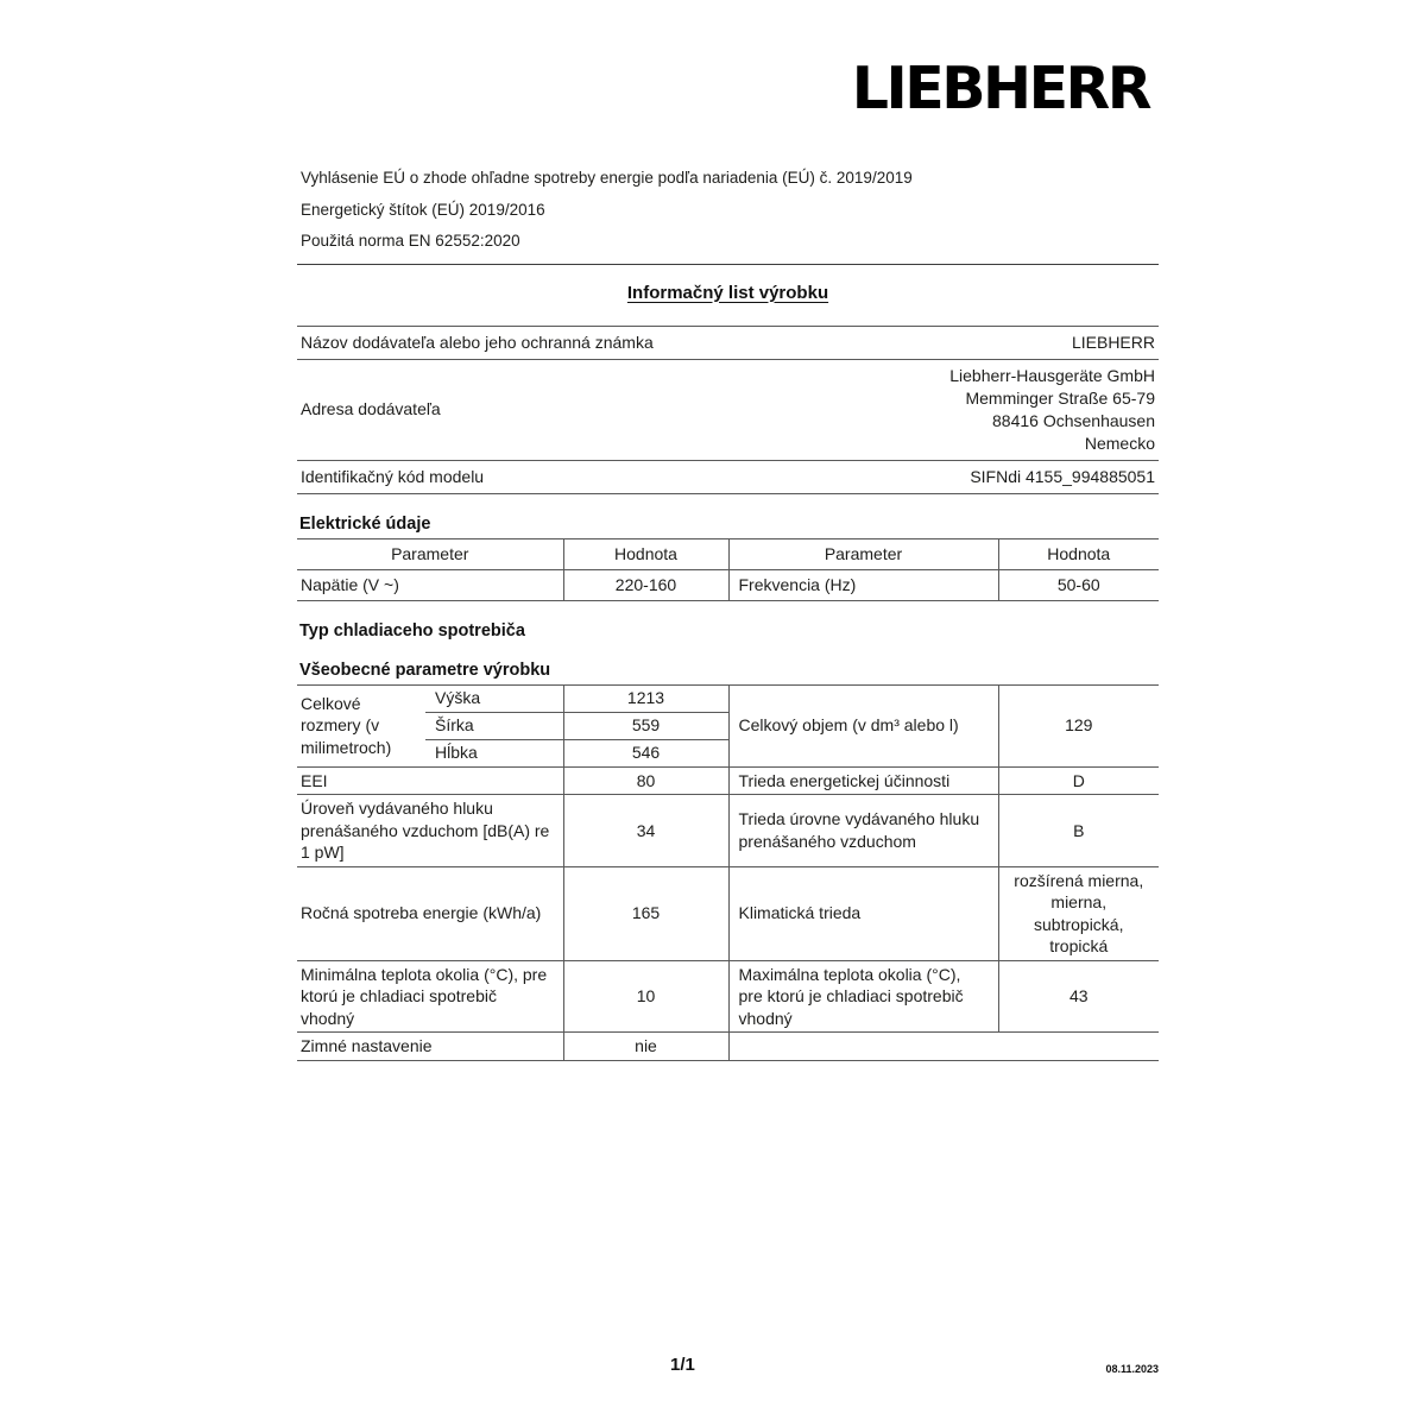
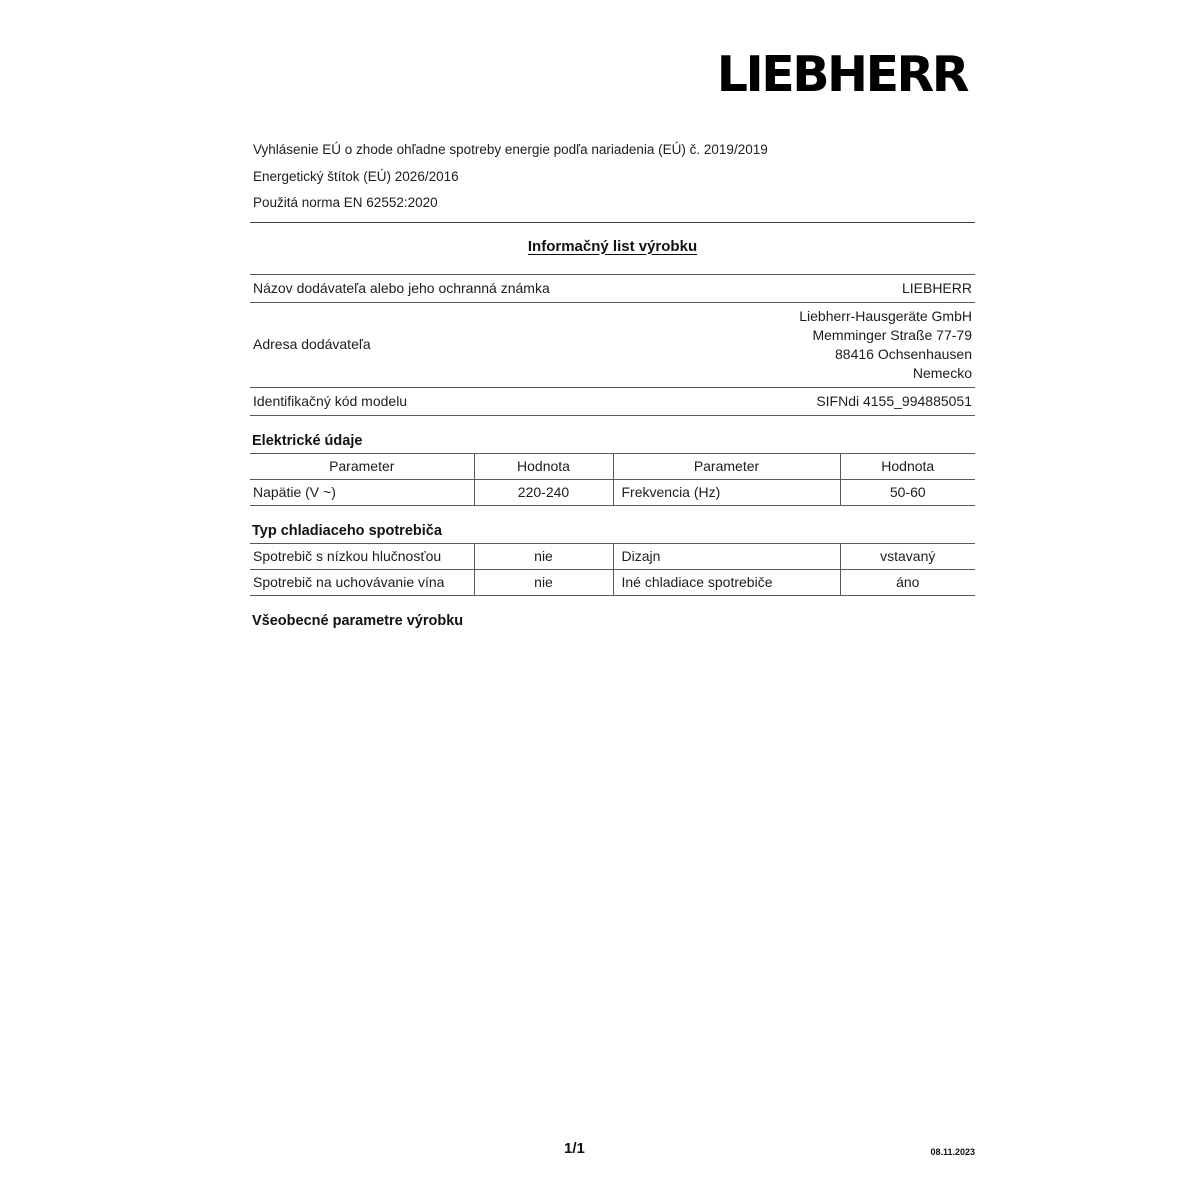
  LIEBHERR
  Vyhlásenie EÚ o zhode ohľadne spotreby energie podľa nariadenia (EÚ) č. 2019/2019
- Energetický štítok (EÚ) 2019/2016
+ Energetický štítok (EÚ) 2026/2016
  Použitá norma EN 62552:2020
  Informačný list výrobku
  Názov dodávateľa alebo jeho ochranná známka	LIEBHERR
- Adresa dodávateľa	Liebherr-Hausgeräte GmbH Memminger Straße 65-79 88416 Ochsenhausen Nemecko
+ Adresa dodávateľa	Liebherr-Hausgeräte GmbH Memminger Straße 77-79 88416 Ochsenhausen Nemecko
  Identifikačný kód modelu	SIFNdi 4155_994885051
  Elektrické údaje
  Parameter	Hodnota	Parameter	Hodnota
- Napätie (V ~)	220-160	Frekvencia (Hz)	50-60
+ Napätie (V ~)	220-240	Frekvencia (Hz)	50-60
  Typ chladiaceho spotrebiča
+ Spotrebič s nízkou hlučnosťou	nie	Dizajn	vstavaný
+ Spotrebič na uchovávanie vína	nie	Iné chladiace spotrebiče	áno
  Všeobecné parametre výrobku
- Celkové rozmery (v milimetroch)	Výška	1213	Celkový objem (v dm³ alebo l)	129
- Šírka	559
- Hĺbka	546
- EEI	80	Trieda energetickej účinnosti	D
- Úroveň vydávaného hluku prenášaného vzduchom [dB(A) re 1 pW]	34	Trieda úrovne vydávaného hluku prenášaného vzduchom	B
- Ročná spotreba energie (kWh/a)	165	Klimatická trieda	rozšírená mierna, mierna, subtropická, tropická
- Minimálna teplota okolia (°C), pre ktorú je chladiaci spotrebič vhodný	10	Maximálna teplota okolia (°C), pre ktorú je chladiaci spotrebič vhodný	43
- Zimné nastavenie	nie
  1/1
  08.11.2023
